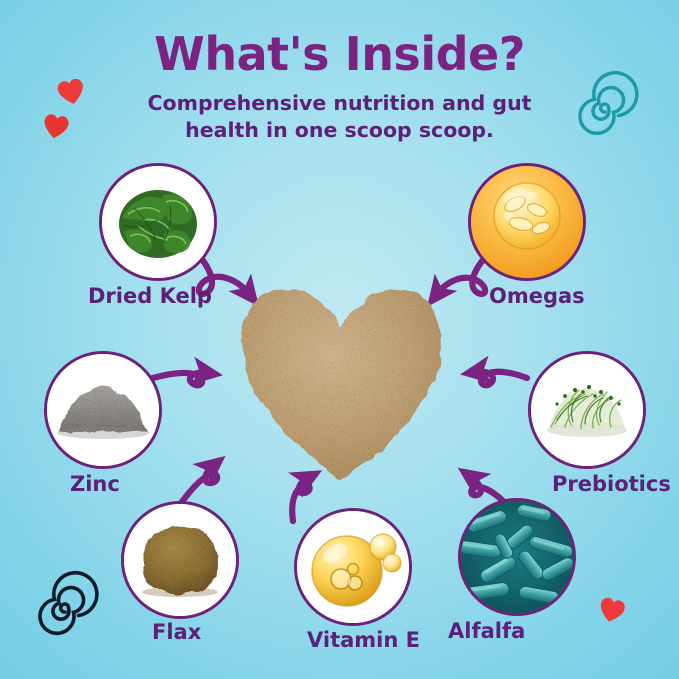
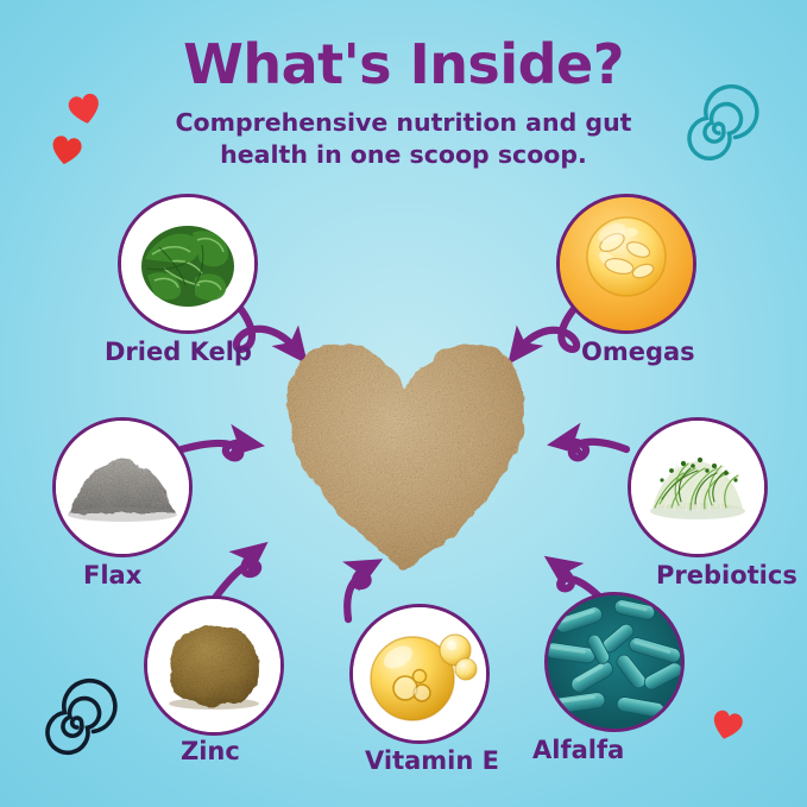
  What's Inside?
  Comprehensive nutrition and gut health in one scoop scoop.
  Dried Kelp
  Omegas
- Zinc
+ Flax
  Prebiotics
- Flax
+ Zinc
  Vitamin E
  Alfalfa
